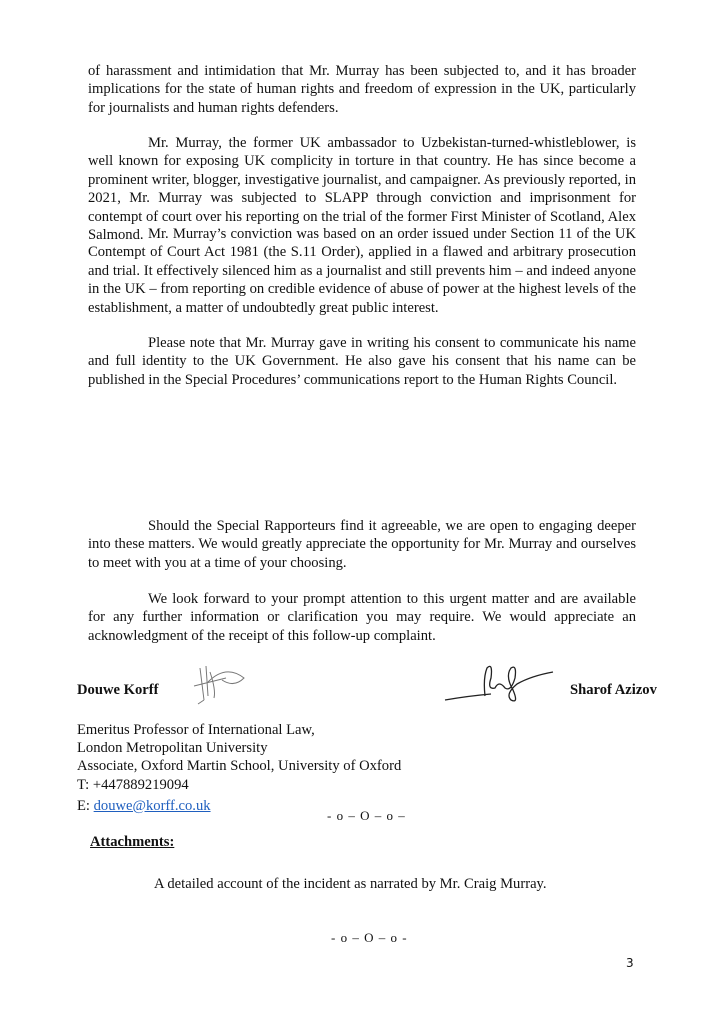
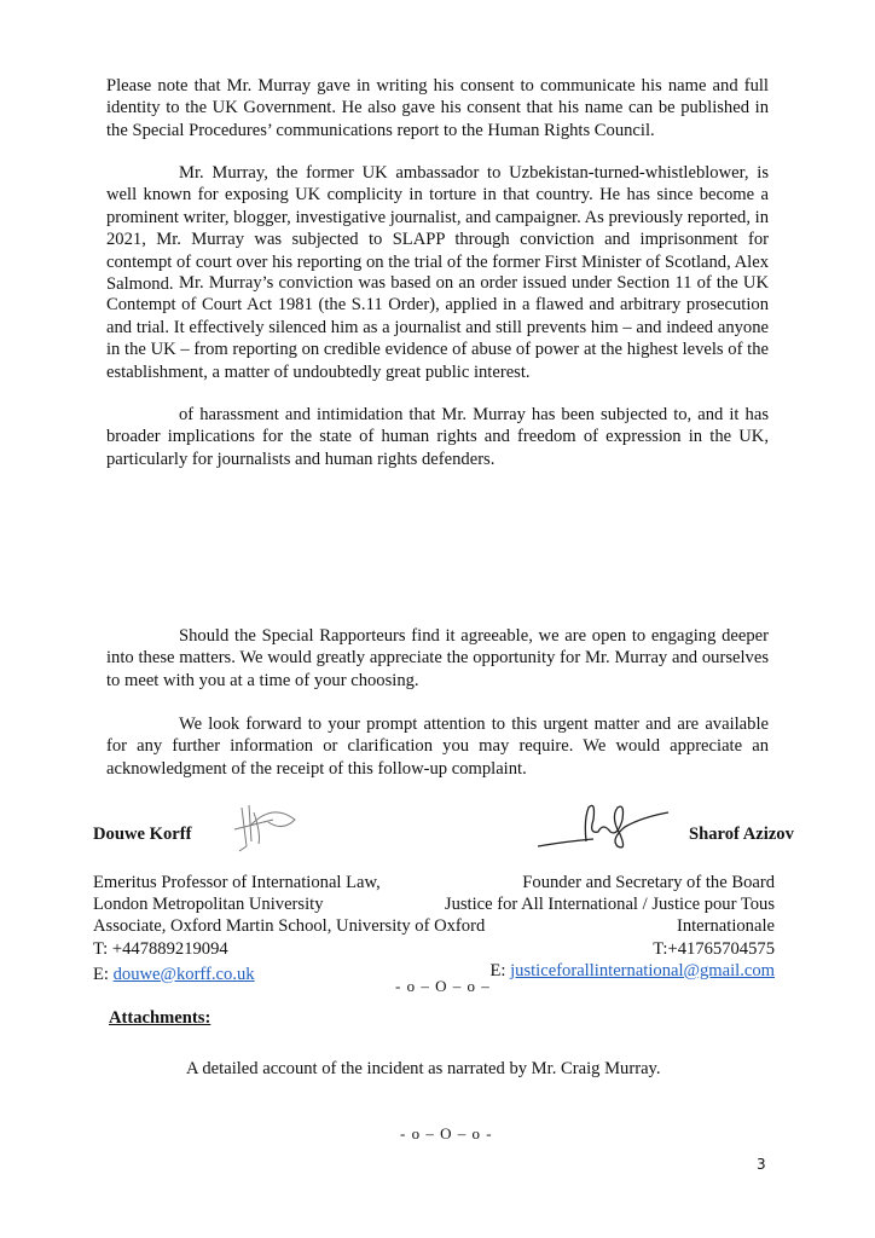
- of harassment and intimidation that Mr. Murray has been subjected to, and it has broader implications for the state of human rights and freedom of expression in the UK, particularly for journalists and human rights defenders.
+ Please note that Mr. Murray gave in writing his consent to communicate his name and full identity to the UK Government. He also gave his consent that his name can be published in the Special Procedures’ communications report to the Human Rights Council.
  Mr. Murray, the former UK ambassador to Uzbekistan-turned-whistleblower, is well known for exposing UK complicity in torture in that country. He has since become a prominent writer, blogger, investigative journalist, and campaigner. As previously reported, in 2021, Mr. Murray was subjected to SLAPP through conviction and imprisonment for contempt of court over his reporting on the trial of the former First Minister of Scotland, Alex Salmond.
  Mr. Murray’s conviction was based on an order issued under Section 11 of the UK Contempt of Court Act 1981 (the S.11 Order), applied in a flawed and arbitrary prosecution and trial. It effectively silenced him as a journalist and still prevents him – and indeed anyone in the UK – from reporting on credible evidence of abuse of power at the highest levels of the establishment, a matter of undoubtedly great public interest.
- Please note that Mr. Murray gave in writing his consent to communicate his name and full identity to the UK Government. He also gave his consent that his name can be published in the Special Procedures’ communications report to the Human Rights Council.
+ of harassment and intimidation that Mr. Murray has been subjected to, and it has broader implications for the state of human rights and freedom of expression in the UK, particularly for journalists and human rights defenders.
  Should the Special Rapporteurs find it agreeable, we are open to engaging deeper into these matters. We would greatly appreciate the opportunity for Mr. Murray and ourselves to meet with you at a time of your choosing.
  We look forward to your prompt attention to this urgent matter and are available for any further information or clarification you may require. We would appreciate an acknowledgment of the receipt of this follow-up complaint.
  Douwe Korff
  Emeritus Professor of International Law,
  London Metropolitan University
  Associate, Oxford Martin School, University of Oxford
  T: +447889219094
  E: douwe@korff.co.uk
  Sharof Azizov
+ Founder and Secretary of the Board
+ Justice for All International / Justice pour Tous
+ Internationale
+ T:+41765704575
+ E: justiceforallinternational@gmail.com
  - o – O – o –
  Attachments:
  A detailed account of the incident as narrated by Mr. Craig Murray.
  - o – O – o -
  3
